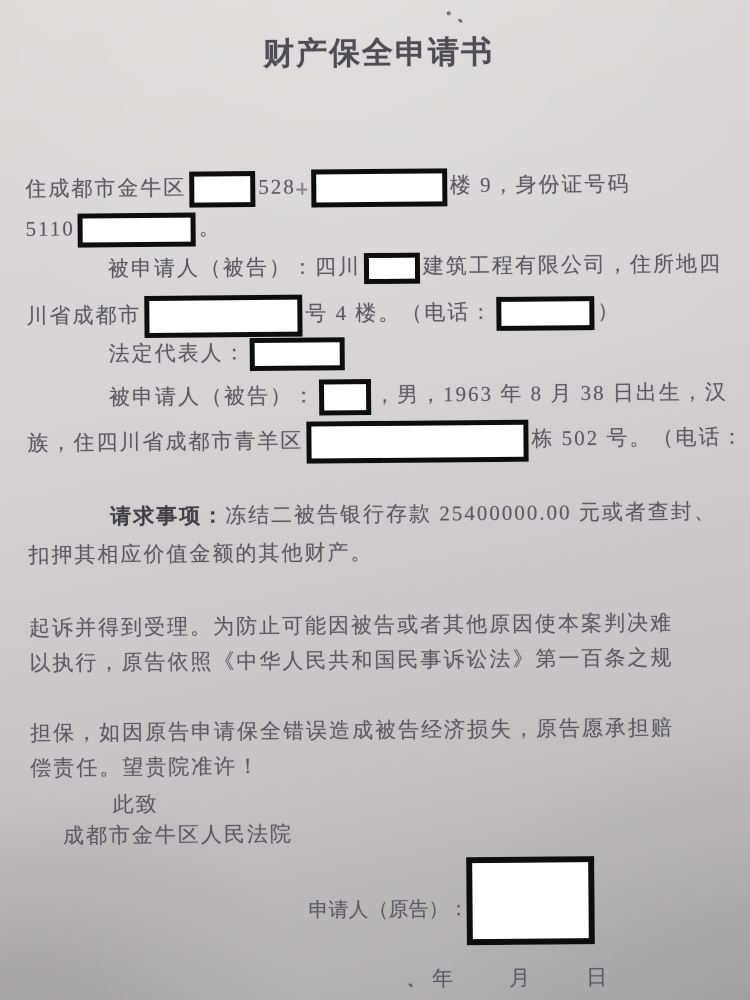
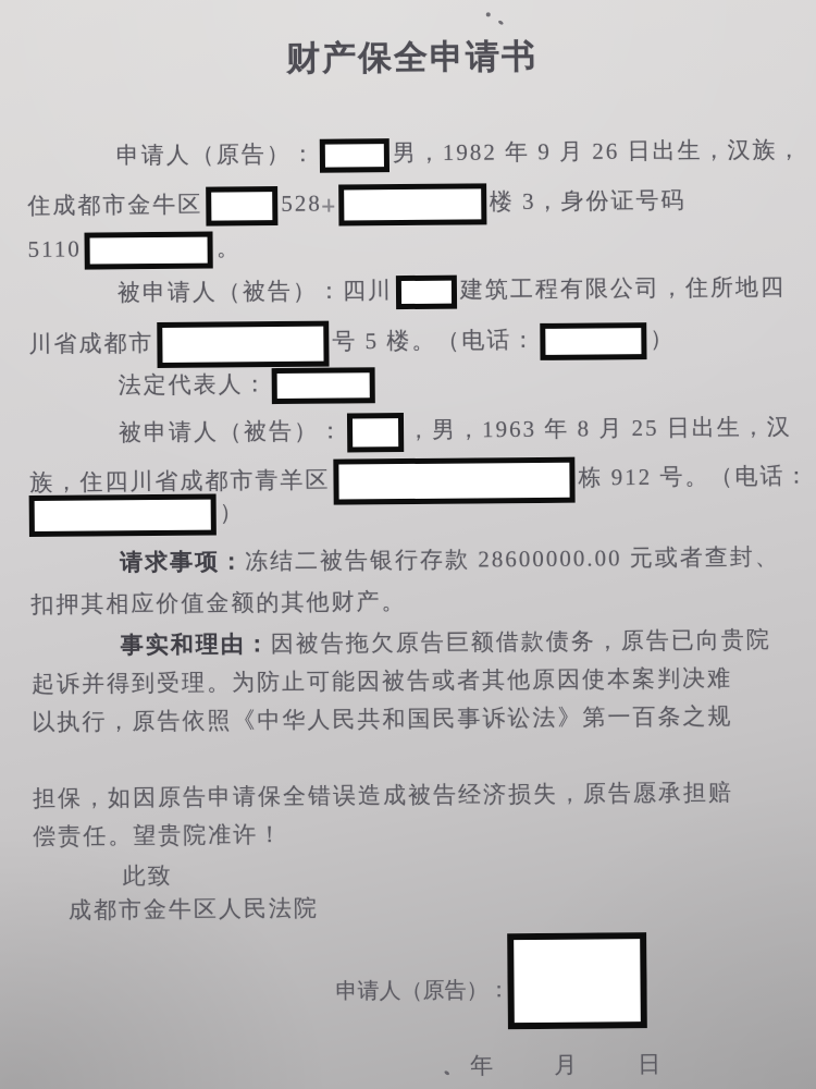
  财产保全申请书
+ 申请人（原告）： 男，1982 年 9 月 26 日出生，汉族，
- 住成都市金牛区 528 楼 9，身份证号码
+ 住成都市金牛区 528 楼 3，身份证号码
  5110 。
  被申请人（被告）：四川 建筑工程有限公司，住所地四
- 川省成都市 号 4 楼。（电话： ）
+ 川省成都市 号 5 楼。（电话： ）
  法定代表人：
- 被申请人（被告）： ，男，1963 年 8 月 38 日出生，汉
+ 被申请人（被告）： ，男，1963 年 8 月 25 日出生，汉
- 族，住四川省成都市青羊区 栋 502 号。（电话：
+ 族，住四川省成都市青羊区 栋 912 号。（电话：
+ ）
- 请求事项：冻结二被告银行存款 25400000.00 元或者查封、
+ 请求事项：冻结二被告银行存款 28600000.00 元或者查封、
  扣押其相应价值金额的其他财产。
+ 事实和理由：因被告拖欠原告巨额借款债务，原告已向贵院
  起诉并得到受理。为防止可能因被告或者其他原因使本案判决难
  以执行，原告依照《中华人民共和国民事诉讼法》第一百条之规
  担保，如因原告申请保全错误造成被告经济损失，原告愿承担赔
  偿责任。望贵院准许！
  此致
  成都市金牛区人民法院
  申请人（原告）：
  年 月 日
